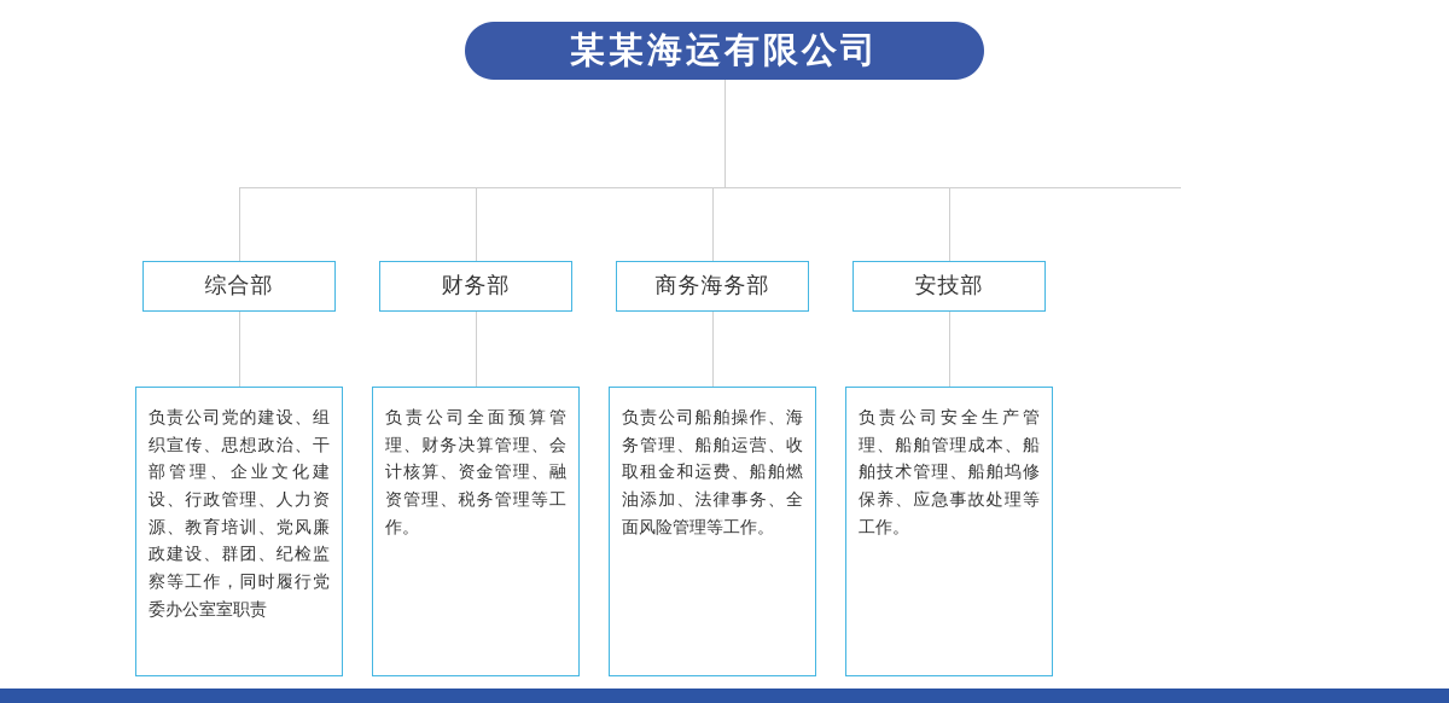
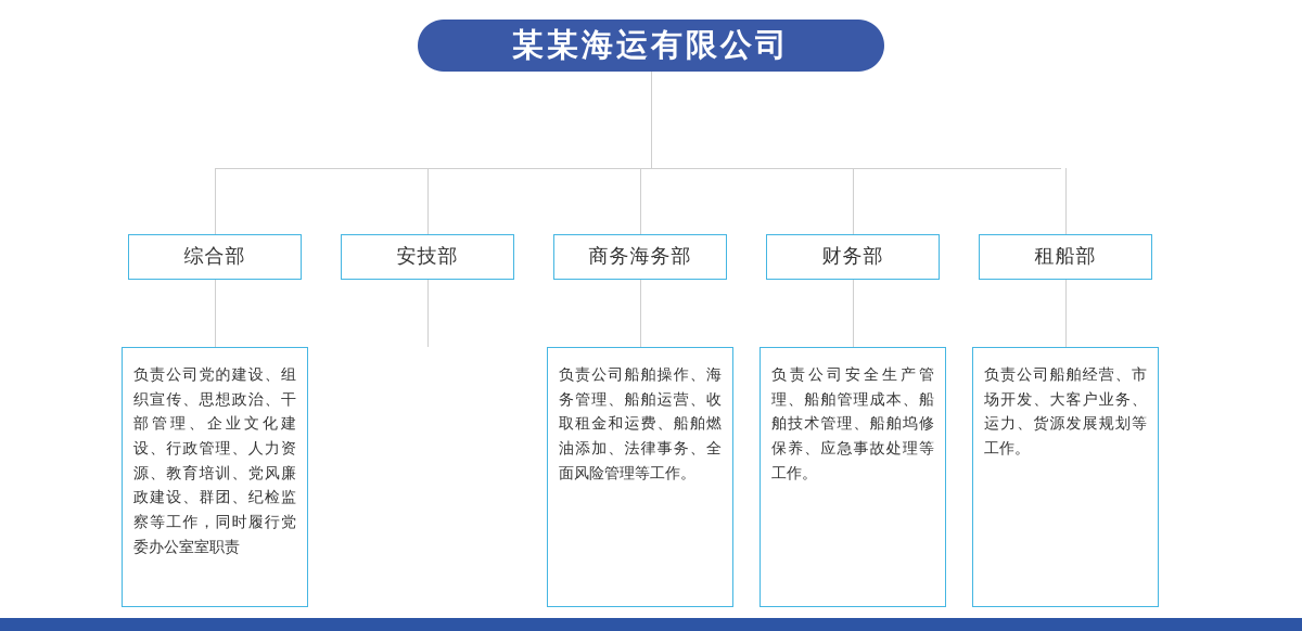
  某某海运有限公司
  综合部
  负责公司党的建设、组织宣传、思想政治、干部管理、企业文化建设、行政管理、人力资源、教育培训、党风廉政建设、群团、纪检监察等工作，同时履行党委办公室室职责
- 财务部
+ 安技部
- 负责公司全面预算管理、财务决算管理、会计核算、资金管理、融资管理、税务管理等工作。
  商务海务部
  负责公司船舶操作、海务管理、船舶运营、收取租金和运费、船舶燃油添加、法律事务、全面风险管理等工作。
- 安技部
+ 财务部
  负责公司安全生产管理、船舶管理成本、船舶技术管理、船舶坞修保养、应急事故处理等工作。
+ 租船部
+ 负责公司船舶经营、市场开发、大客户业务、运力、货源发展规划等工作。
